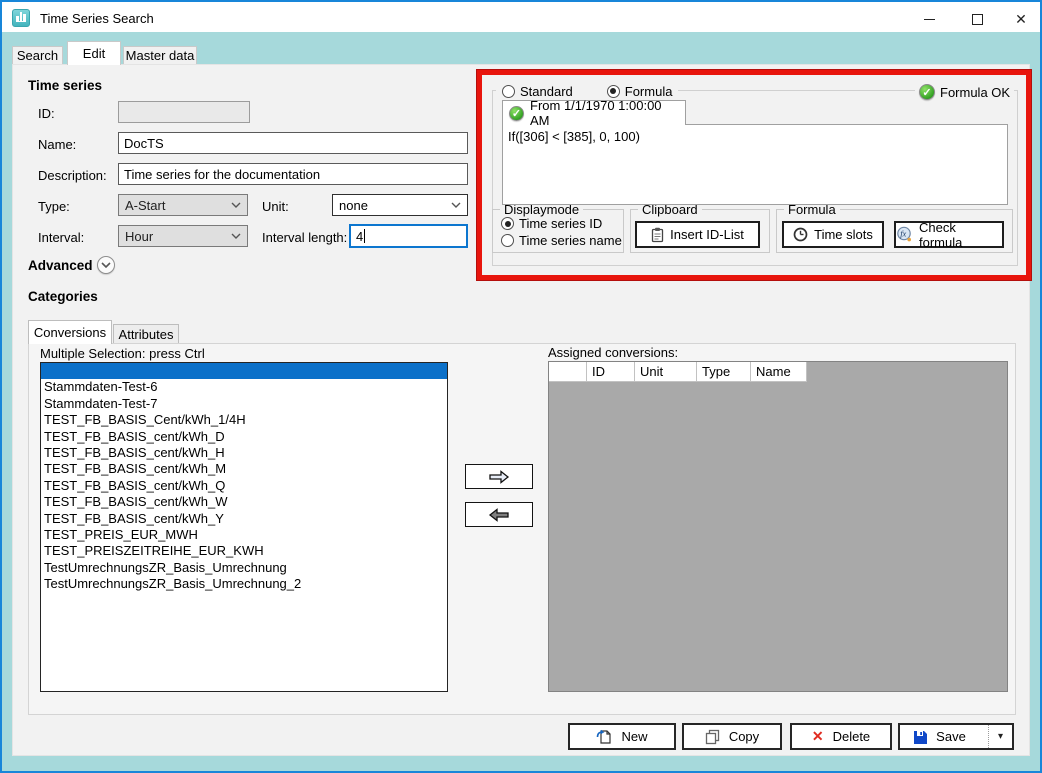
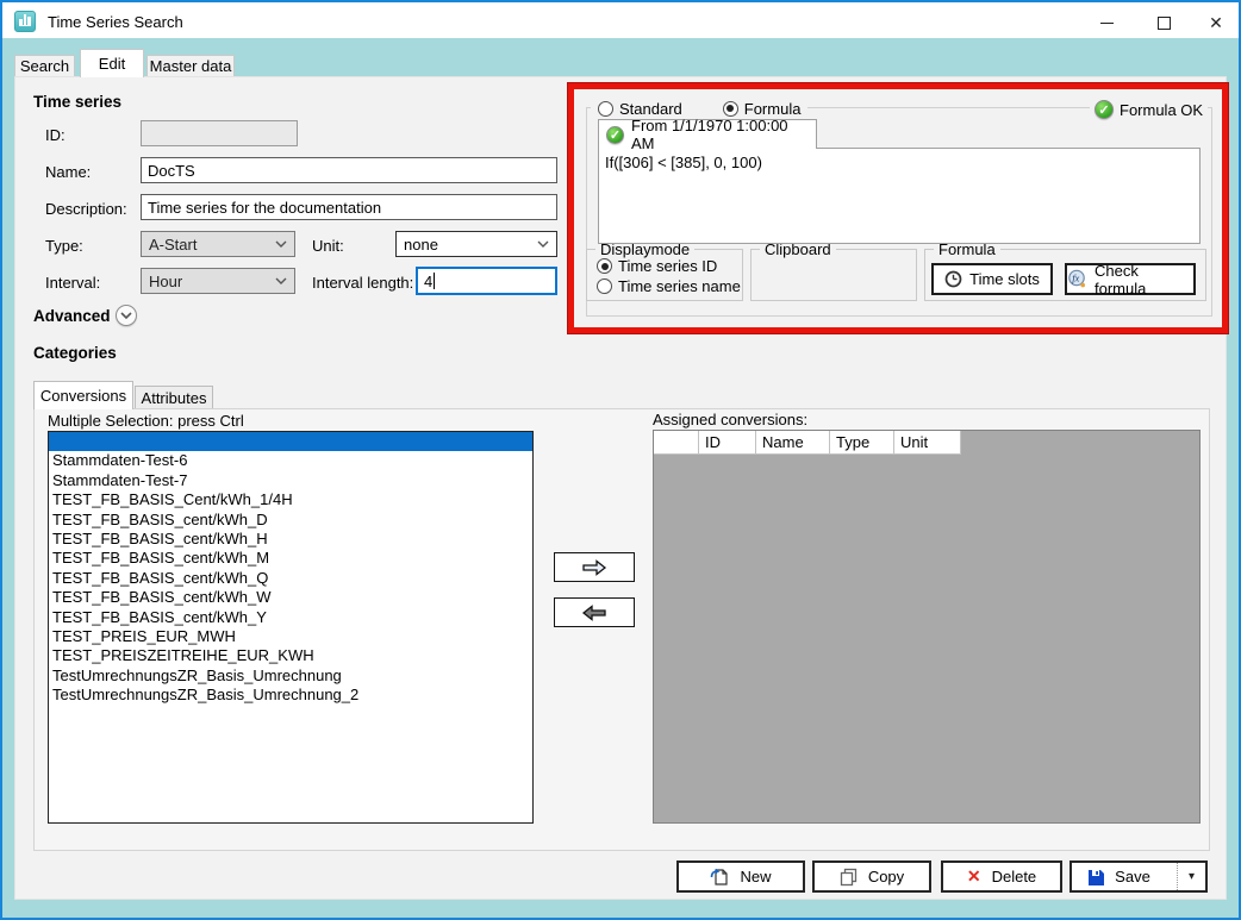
  Time Series Search
  ✕
  Search
  Edit
  Master data
  Time series
  ID:
  Name:
  DocTS
  Description:
  Time series for the documentation
  Type:
  A-Start
  Unit:
  none
  Interval:
  Hour
  Interval length:
  4
  Advanced
  Categories
  Conversions
  Attributes
  Multiple Selection: press Ctrl
  Stammdaten-Test-6
  Stammdaten-Test-7
  TEST_FB_BASIS_Cent/kWh_1/4H
  TEST_FB_BASIS_cent/kWh_D
  TEST_FB_BASIS_cent/kWh_H
  TEST_FB_BASIS_cent/kWh_M
  TEST_FB_BASIS_cent/kWh_Q
  TEST_FB_BASIS_cent/kWh_W
  TEST_FB_BASIS_cent/kWh_Y
  TEST_PREIS_EUR_MWH
  TEST_PREISZEITREIHE_EUR_KWH
  TestUmrechnungsZR_Basis_Umrechnung
  TestUmrechnungsZR_Basis_Umrechnung_2
  Assigned conversions:
  ID
- Unit
+ Name
  Type
- Name
+ Unit
  Standard
  Formula
  ✓
  Formula OK
  ✓
  From 1/1/1970 1:00:00 AM
  If([306] < [385], 0, 100)
  Displaymode
  Time series ID
  Time series name
  Clipboard
- Insert ID-List
  Formula
  Time slots
  fx
  Check formula
  New
  Copy
  ✕
  Delete
  Save
  ▾
